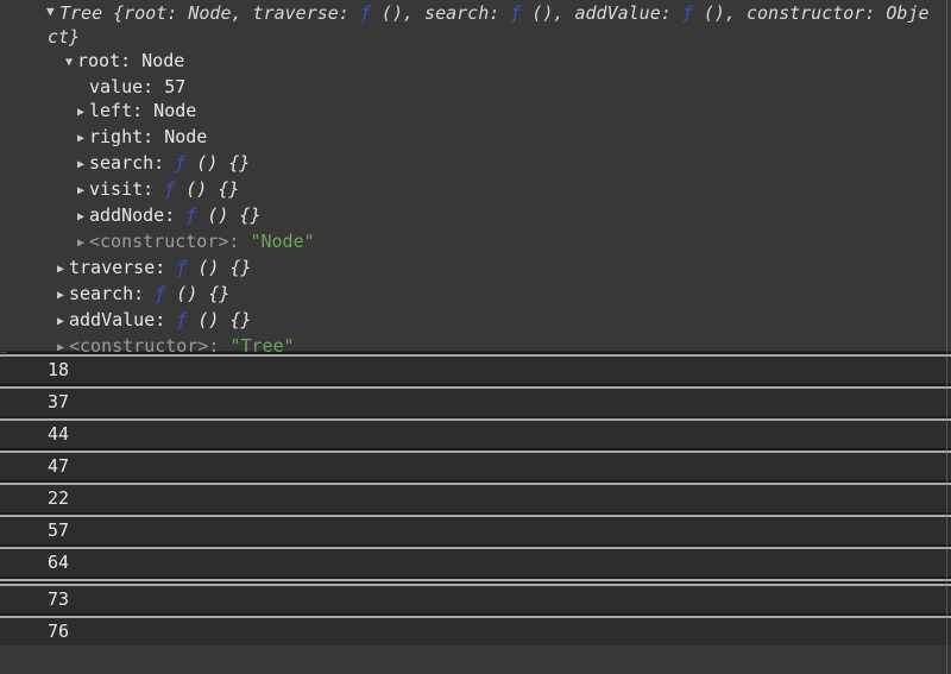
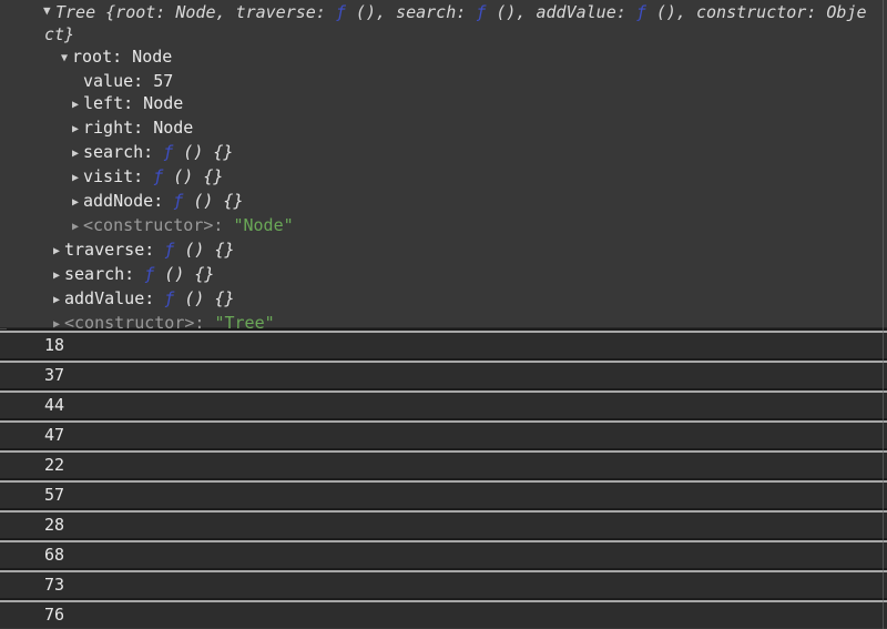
  ▼
  Tree {root: Node, traverse: ƒ (), search: ƒ (), addValue: ƒ (), constructor: Object}
  ▼ root: Node
  value: 57
  ▶ left: Node
  ▶ right: Node
  ▶ search: ƒ () {}
  ▶ visit: ƒ () {}
  ▶ addNode: ƒ () {}
  ▶ <constructor>: "Node"
  ▶ traverse: ƒ () {}
  ▶ search: ƒ () {}
  ▶ addValue: ƒ () {}
  ▶ <constructor>: "Tree"
  18
  37
  44
  47
  22
  57
- 64
+ 28
+ 68
  73
  76
